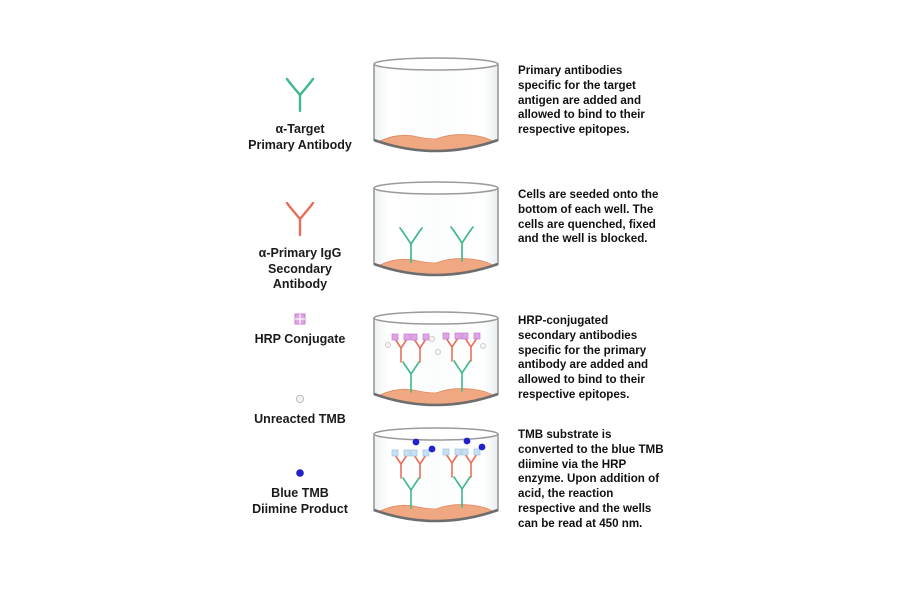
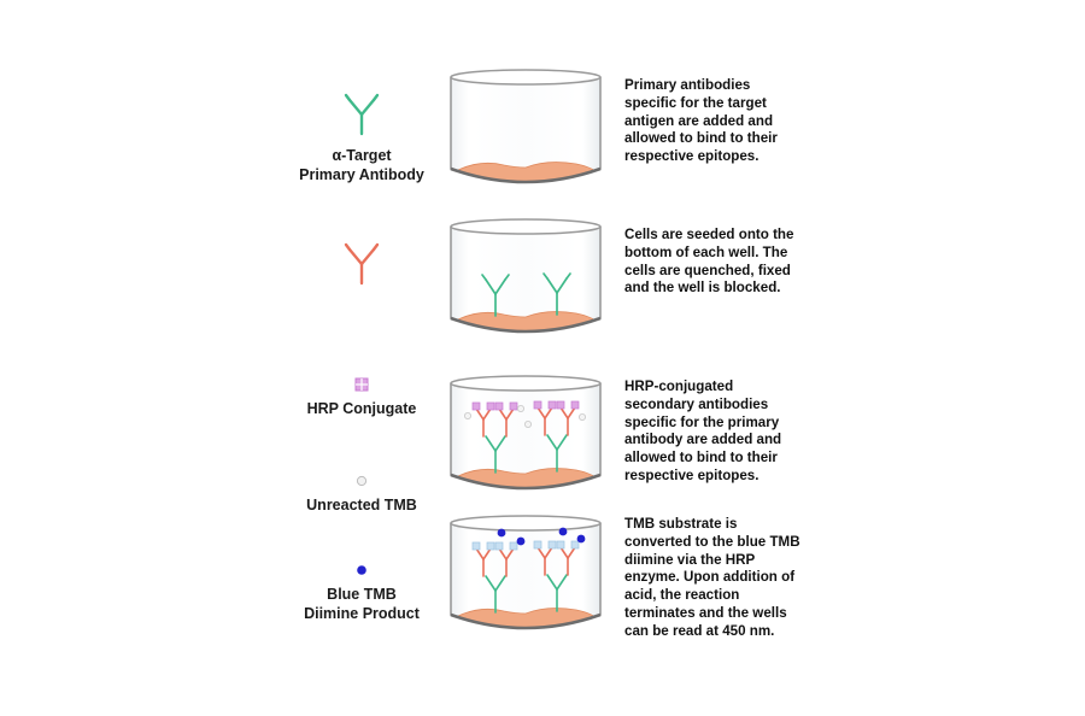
  α-Target
  Primary Antibody
  Primary antibodies specific for the target antigen are added and allowed to bind to their respective epitopes.
- α-Primary IgG
- Secondary Antibody
  Cells are seeded onto the bottom of each well. The cells are quenched, fixed and the well is blocked.
  HRP Conjugate
  Unreacted TMB
  HRP-conjugated secondary antibodies specific for the primary antibody are added and allowed to bind to their respective epitopes.
  Blue TMB
  Diimine Product
- TMB substrate is converted to the blue TMB diimine via the HRP enzyme. Upon addition of acid, the reaction respective and the wells can be read at 450 nm.
+ TMB substrate is converted to the blue TMB diimine via the HRP enzyme. Upon addition of acid, the reaction terminates and the wells can be read at 450 nm.
